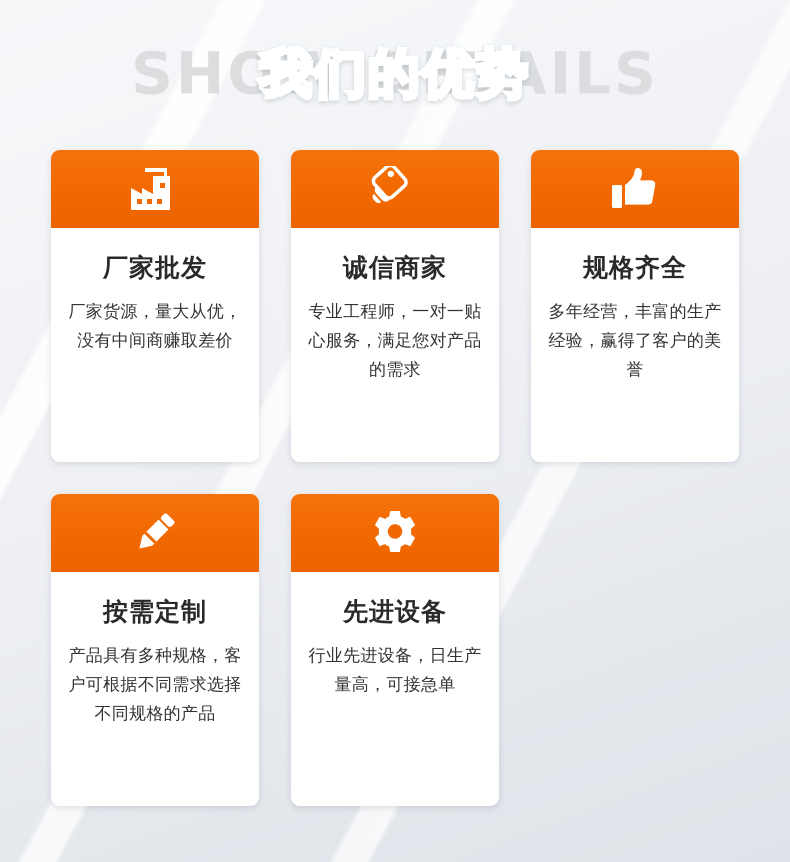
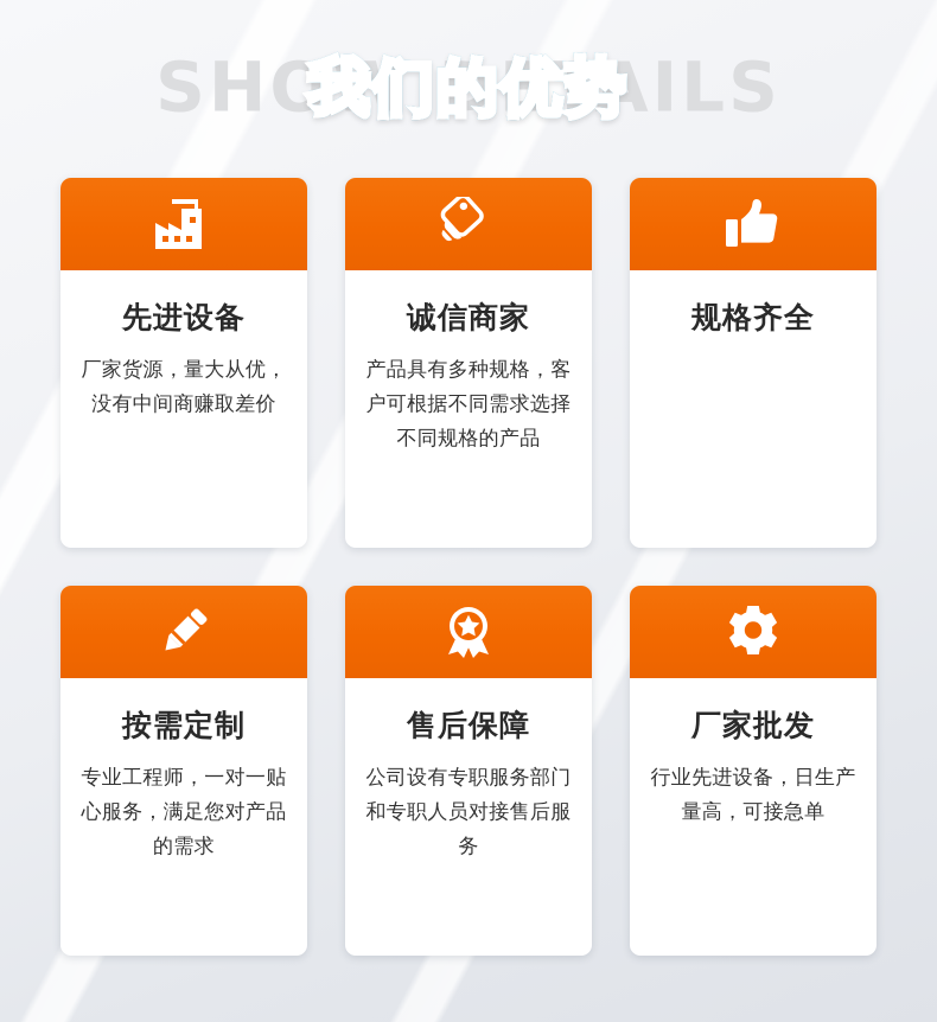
  我们的优势
- 厂家批发
+ 先进设备
  厂家货源，量大从优，没有中间商赚取差价
  诚信商家
- 专业工程师，一对一贴心服务，满足您对产品的需求
+ 产品具有多种规格，客户可根据不同需求选择不同规格的产品
  规格齐全
- 多年经营，丰富的生产经验，赢得了客户的美誉
  按需定制
- 产品具有多种规格，客户可根据不同需求选择不同规格的产品
+ 专业工程师，一对一贴心服务，满足您对产品的需求
+ 售后保障
+ 公司设有专职服务部门和专职人员对接售后服务
- 先进设备
+ 厂家批发
  行业先进设备，日生产量高，可接急单
